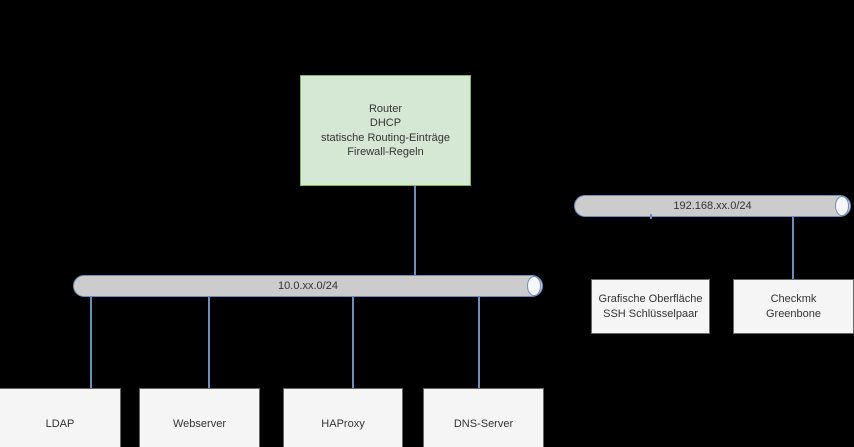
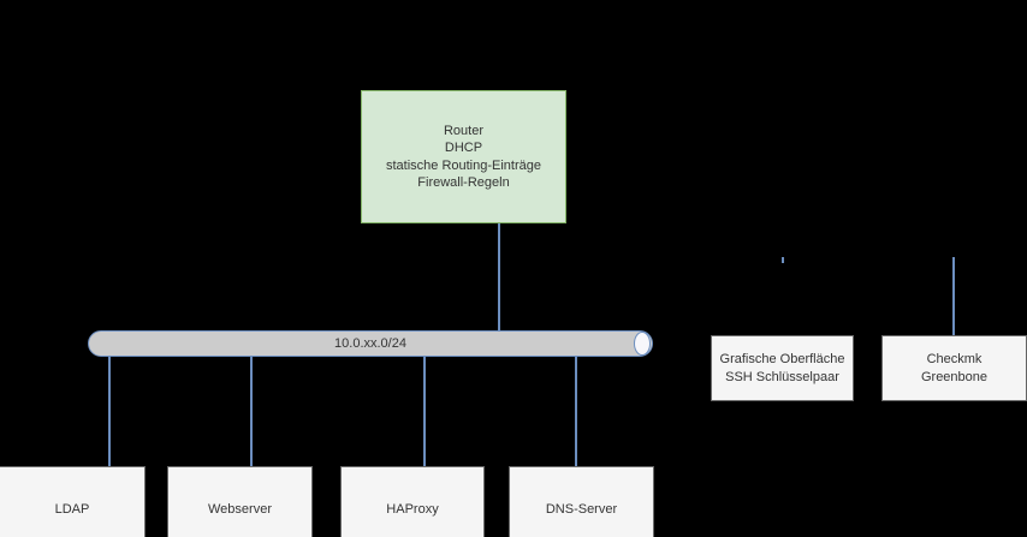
  Router
  DHCP
  statische Routing-Einträge
  Firewall-Regeln
- 192.168.xx.0/24
  10.0.xx.0/24
  Grafische Oberfläche
  SSH Schlüsselpaar
  Checkmk
  Greenbone
  LDAP
  Webserver
  HAProxy
  DNS-Server
